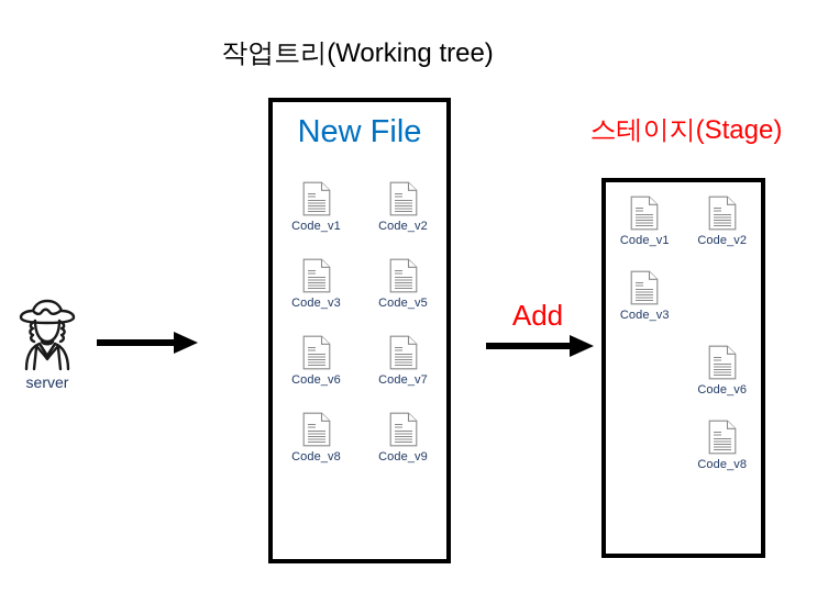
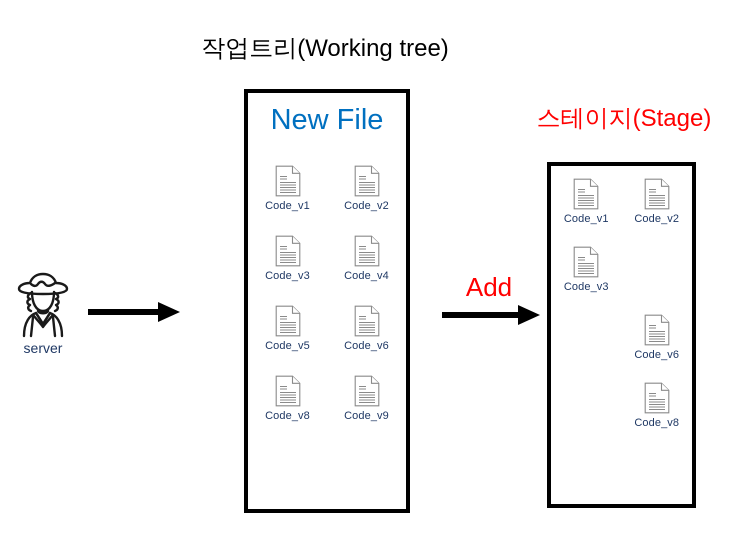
  작업트리(Working tree)
  스테이지(Stage)
  Code_v1
  Code_v2
  Code_v3
+ Code_v4
  Code_v5
  Code_v6
- Code_v7
  Code_v8
  Code_v9
  New File
  Code_v1
  Code_v2
  Code_v3
  Code_v6
  Code_v8
  server
  Add
